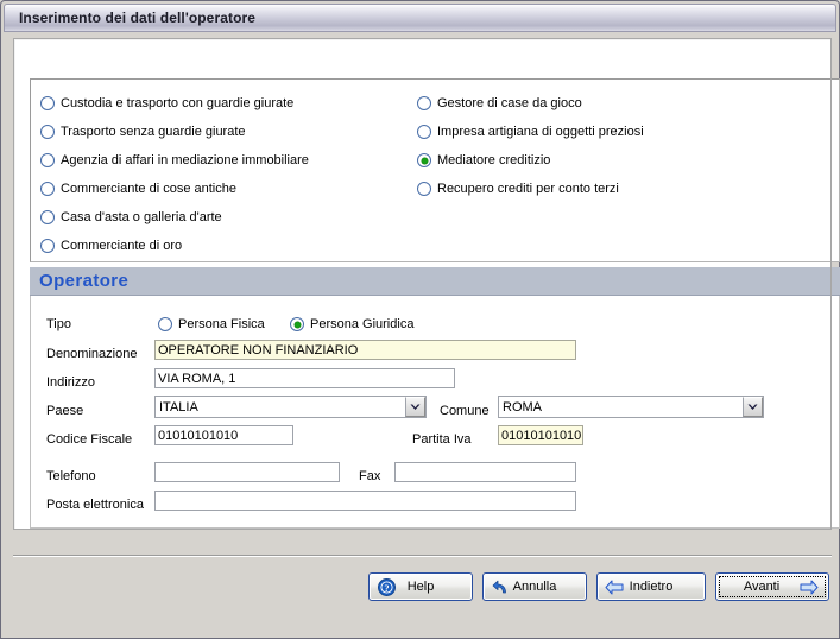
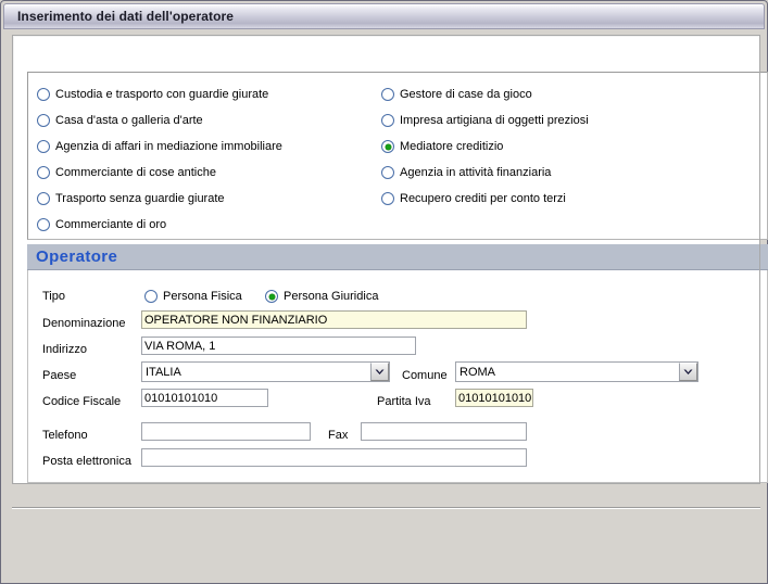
  Inserimento dei dati dell'operatore
  Custodia e trasporto con guardie giurate
- Trasporto senza guardie giurate
+ Casa d'asta o galleria d'arte
  Agenzia di affari in mediazione immobiliare
  Commerciante di cose antiche
- Casa d'asta o galleria d'arte
+ Trasporto senza guardie giurate
  Commerciante di oro
  Gestore di case da gioco
  Impresa artigiana di oggetti preziosi
  Mediatore creditizio
+ Agenzia in attività finanziaria
  Recupero crediti per conto terzi
  Operatore
  Tipo
  Persona Fisica
  Persona Giuridica
  Denominazione
  OPERATORE NON FINANZIARIO
  Indirizzo
  VIA ROMA, 1
  Paese
  ITALIA
  Comune
  ROMA
  Codice Fiscale
  01010101010
  Partita Iva
  01010101010
  Telefono
  Fax
  Posta elettronica
- ?
- Help
- Annulla
- Indietro
- Avanti
